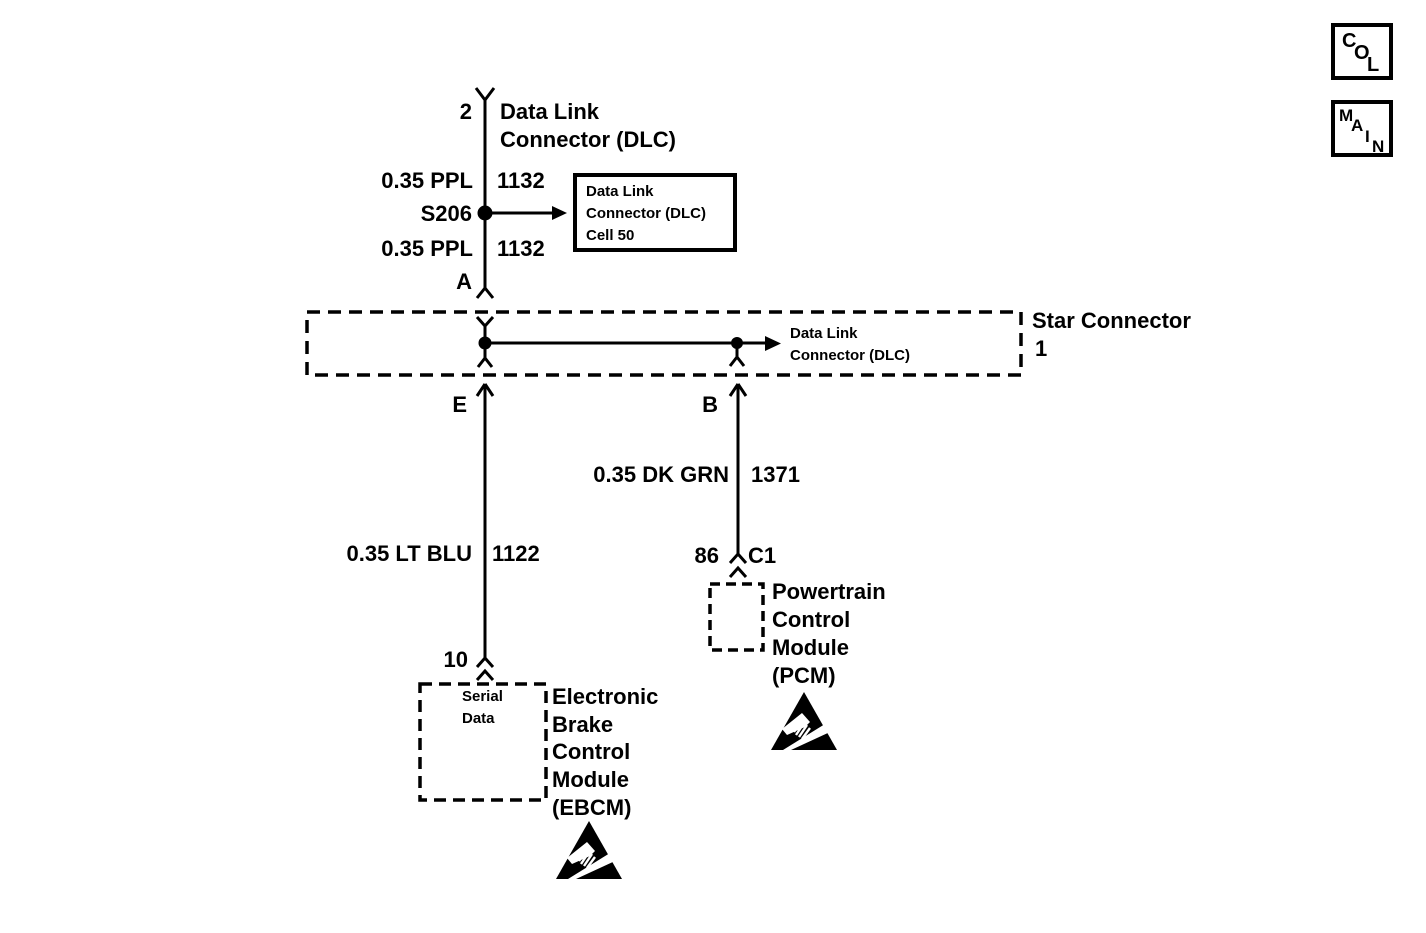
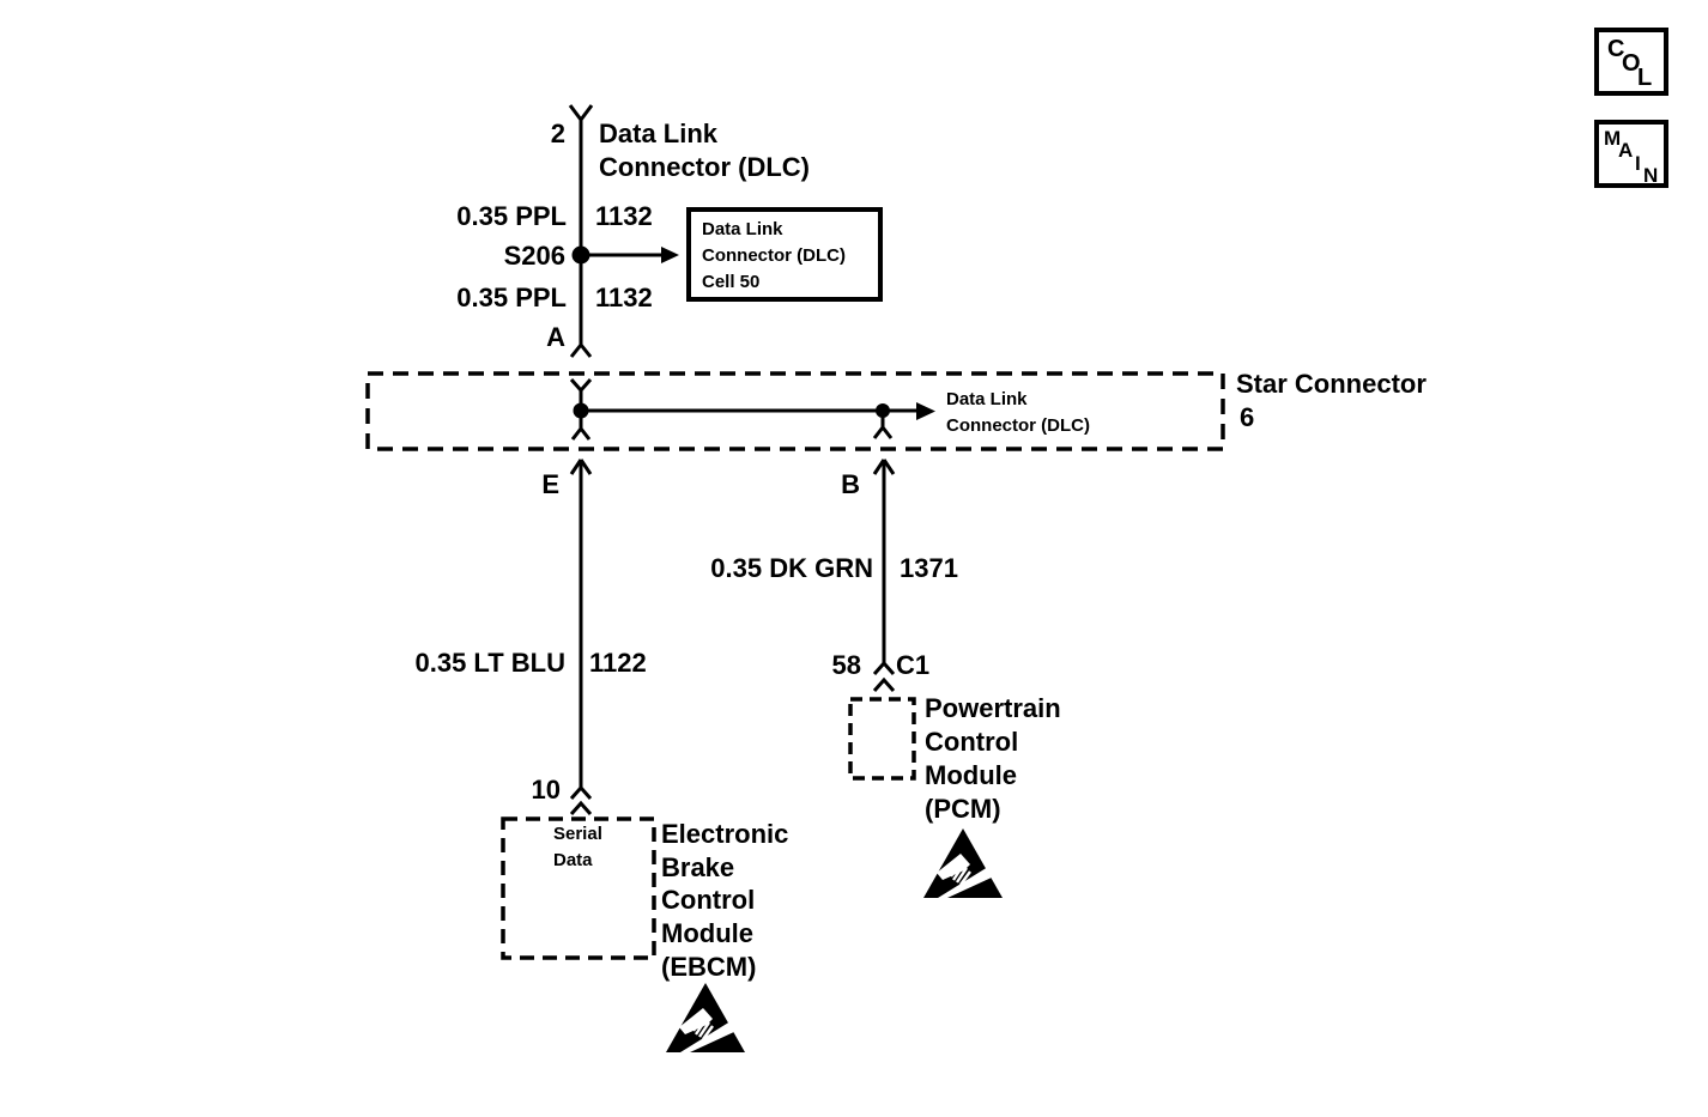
  2
  Data Link
  Connector (DLC)
  0.35 PPL
  1132
  S206
  Data Link
  Connector (DLC)
  Cell 50
  0.35 PPL
  1132
  A
  Star Connector
- 1
+ 6
  Data Link
  Connector (DLC)
  E
  B
  0.35 DK GRN
  1371
  0.35 LT BLU
  1122
- 86
+ 58
  C1
  Powertrain
  Control
  Module
  (PCM)
  10
  Serial
  Data
  Electronic
  Brake
  Control
  Module
  (EBCM)
  C
  O
  L
  M
  A
  I
  N
